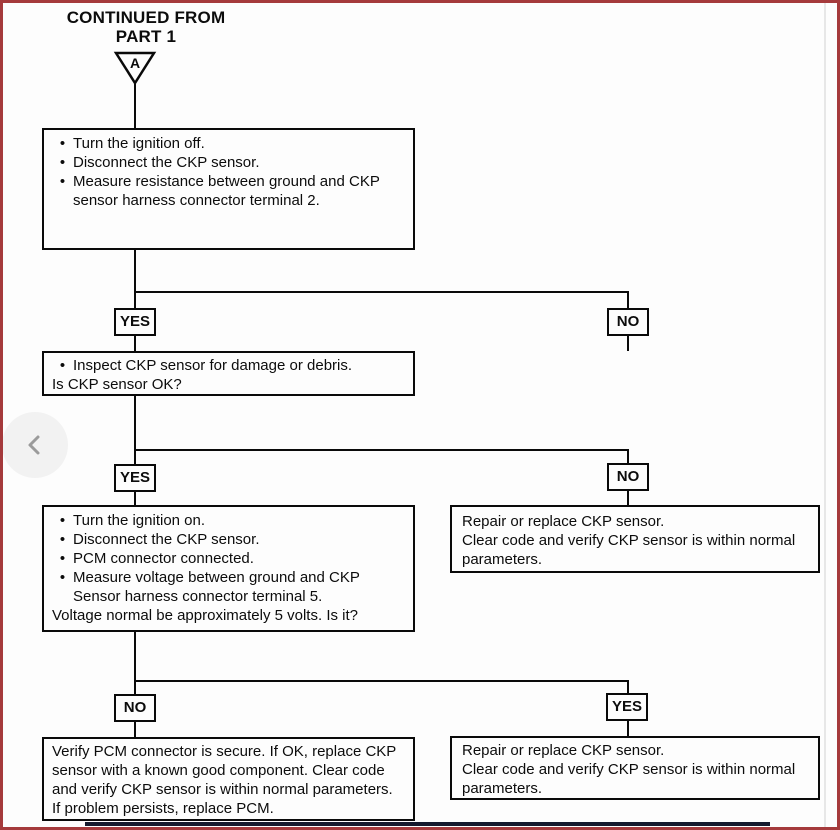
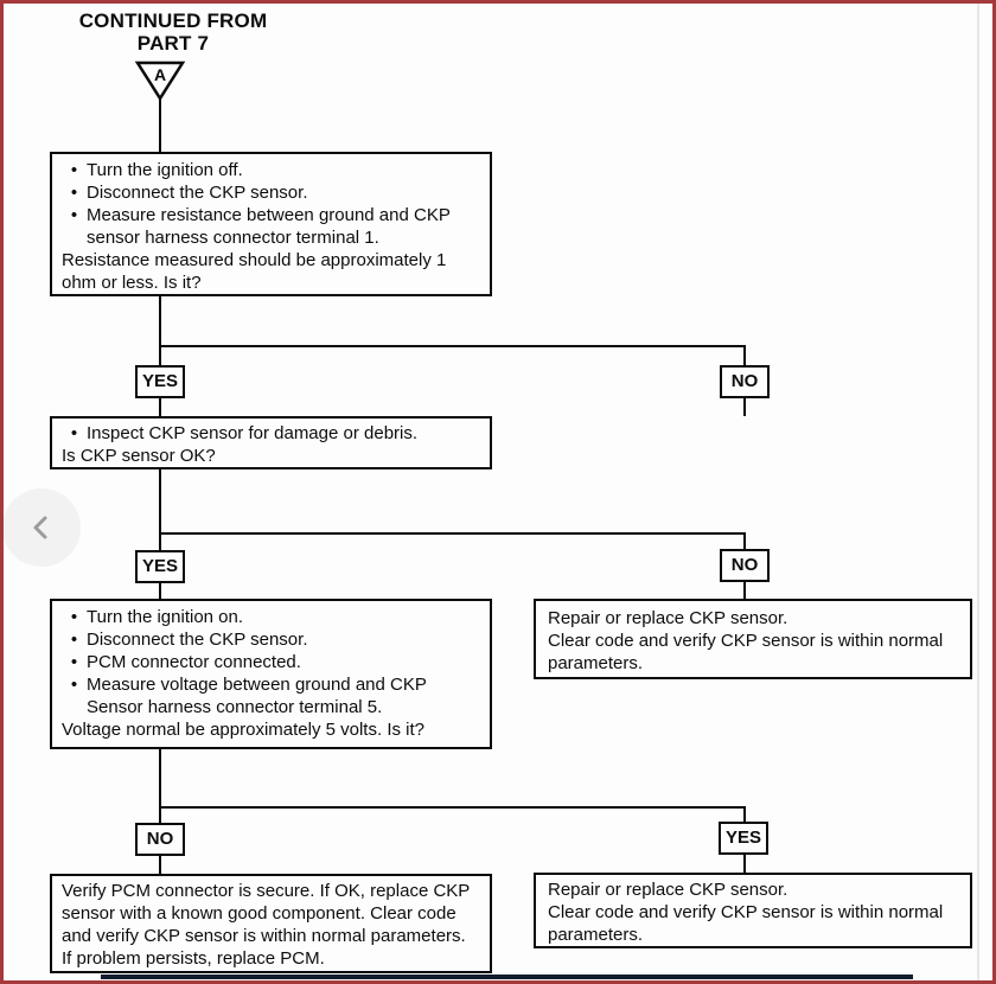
  CONTINUED FROM
- PART 1
+ PART 7
  A
  •
  Turn the ignition off.
  •
  Disconnect the CKP sensor.
  •
- Measure resistance between ground and CKP sensor harness connector terminal 2.
+ Measure resistance between ground and CKP sensor harness connector terminal 1.
+ Resistance measured should be approximately 1 ohm or less. Is it?
  YES
  NO
  •
  Inspect CKP sensor for damage or debris.
  Is CKP sensor OK?
  YES
  NO
  •
  Turn the ignition on.
  •
  Disconnect the CKP sensor.
  •
  PCM connector connected.
  •
  Measure voltage between ground and CKP Sensor harness connector terminal 5.
  Voltage normal be approximately 5 volts. Is it?
  Repair or replace CKP sensor.
  Clear code and verify CKP sensor is within normal parameters.
  NO
  YES
  Verify PCM connector is secure. If OK, replace CKP sensor with a known good component. Clear code and verify CKP sensor is within normal parameters. If problem persists, replace PCM.
  Repair or replace CKP sensor.
  Clear code and verify CKP sensor is within normal parameters.
